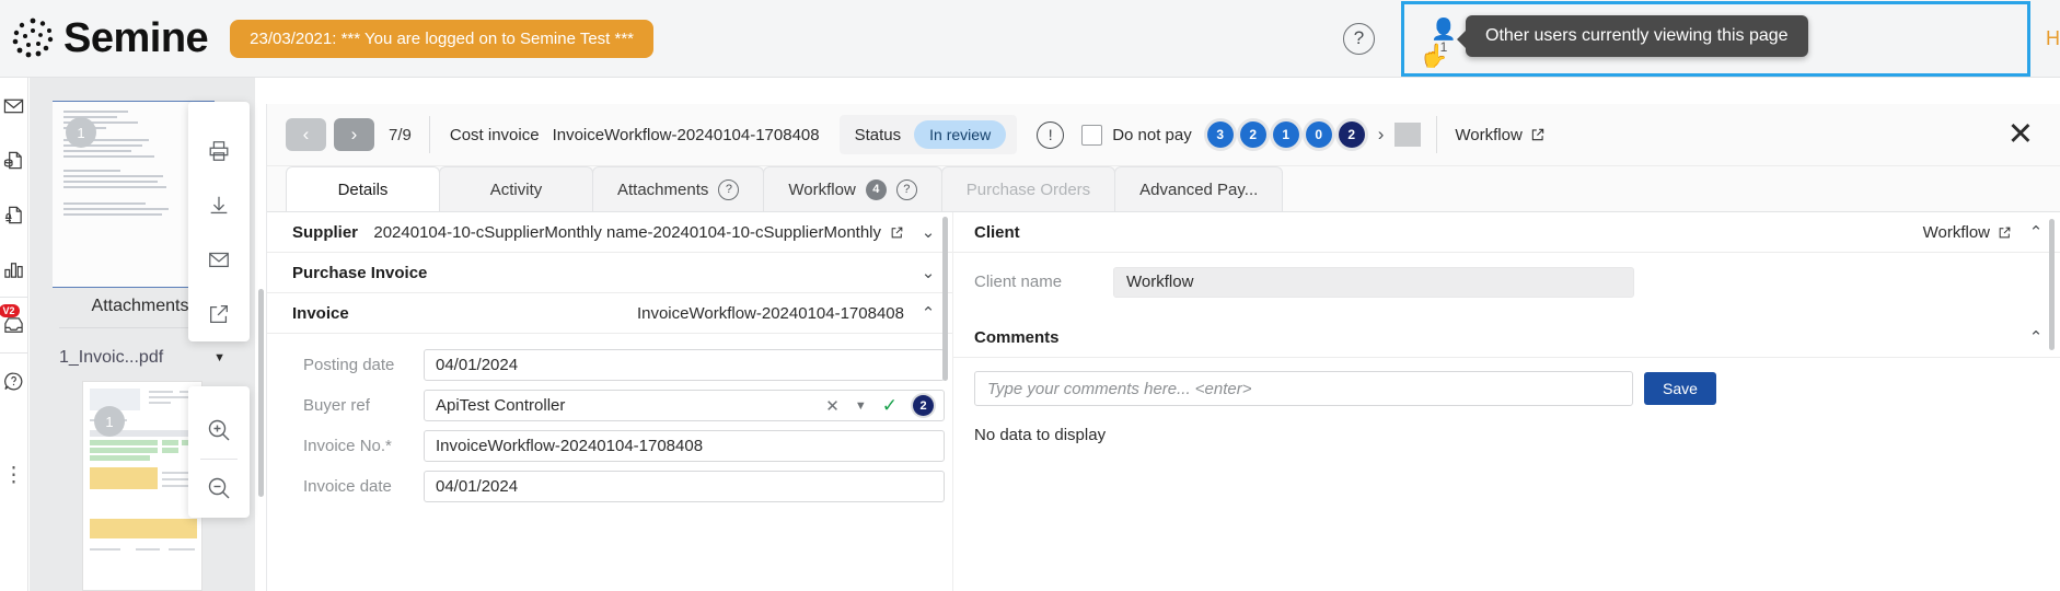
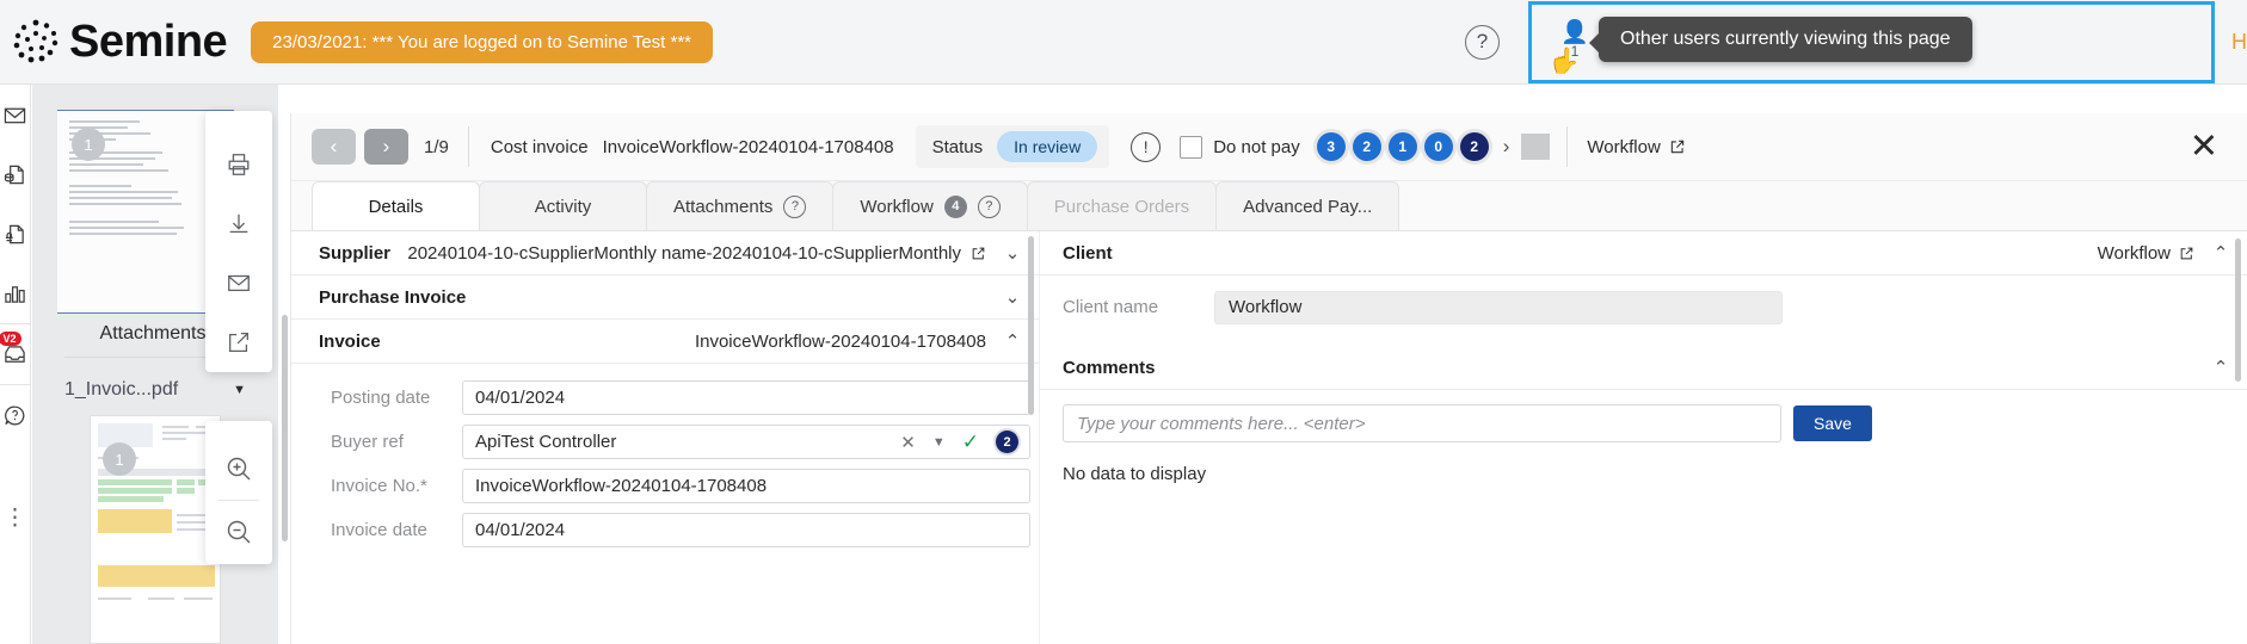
  Semine
  23/03/2021: *** You are logged on to Semine Test ***
  ?
  👤
  1
  Other users currently viewing this page
  H
  V2
  ⋮
  1
  Attachments
  1_Invoic...pdf
  ▼
  1
  ‹
  ›
- 7/9
+ 1/9
  Cost invoice
  InvoiceWorkflow-20240104-1708408
  Status
  In review
  !
  Do not pay
  3
  2
  1
  0
  2
  ›
  Workflow
  ✕
  Details
  Activity
  Attachments
  ?
  Workflow
  4
  ?
  Purchase Orders
  Advanced Pay...
  Supplier
  20240104-10-cSupplierMonthly name-20240104-10-cSupplierMonthly
  ⌄
  Purchase Invoice
  ⌄
  Invoice
  InvoiceWorkflow-20240104-1708408
  ⌃
  Posting date
  04/01/2024
  Buyer ref
  ApiTest Controller
  ✕
  ▼
  ✓
  2
  Invoice No.*
  InvoiceWorkflow-20240104-1708408
  Invoice date
  04/01/2024
  Client
  Workflow
  ⌃
  Client name
  Workflow
  Comments
  ⌃
  Type your comments here... <enter>
  Save
  No data to display
